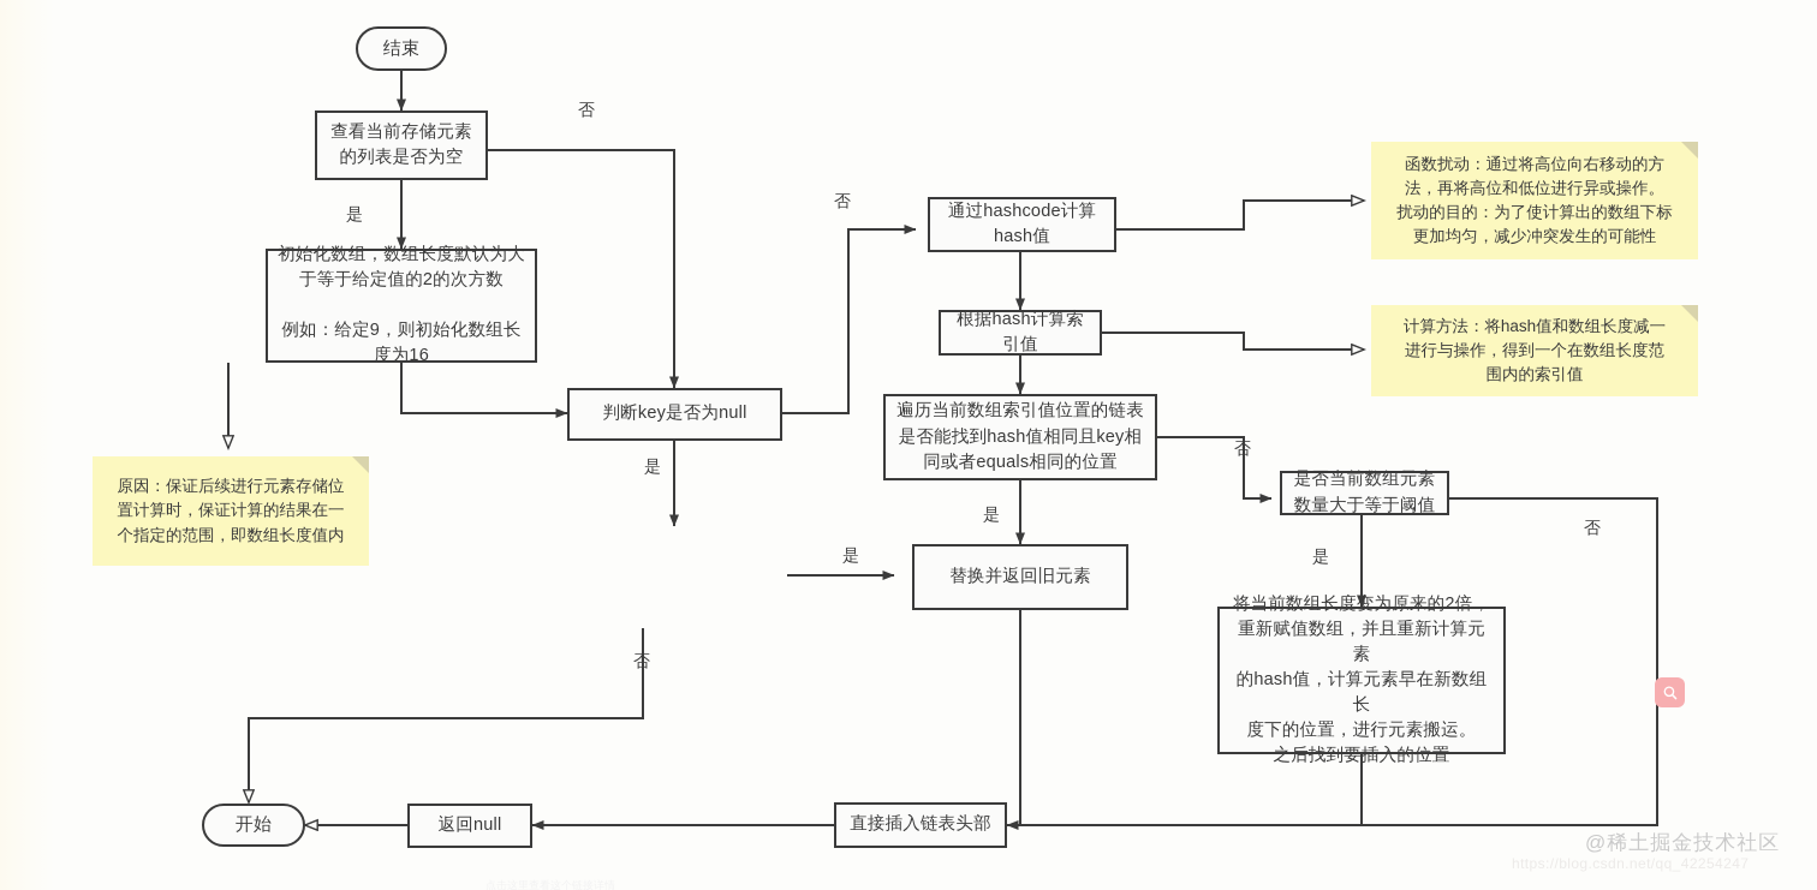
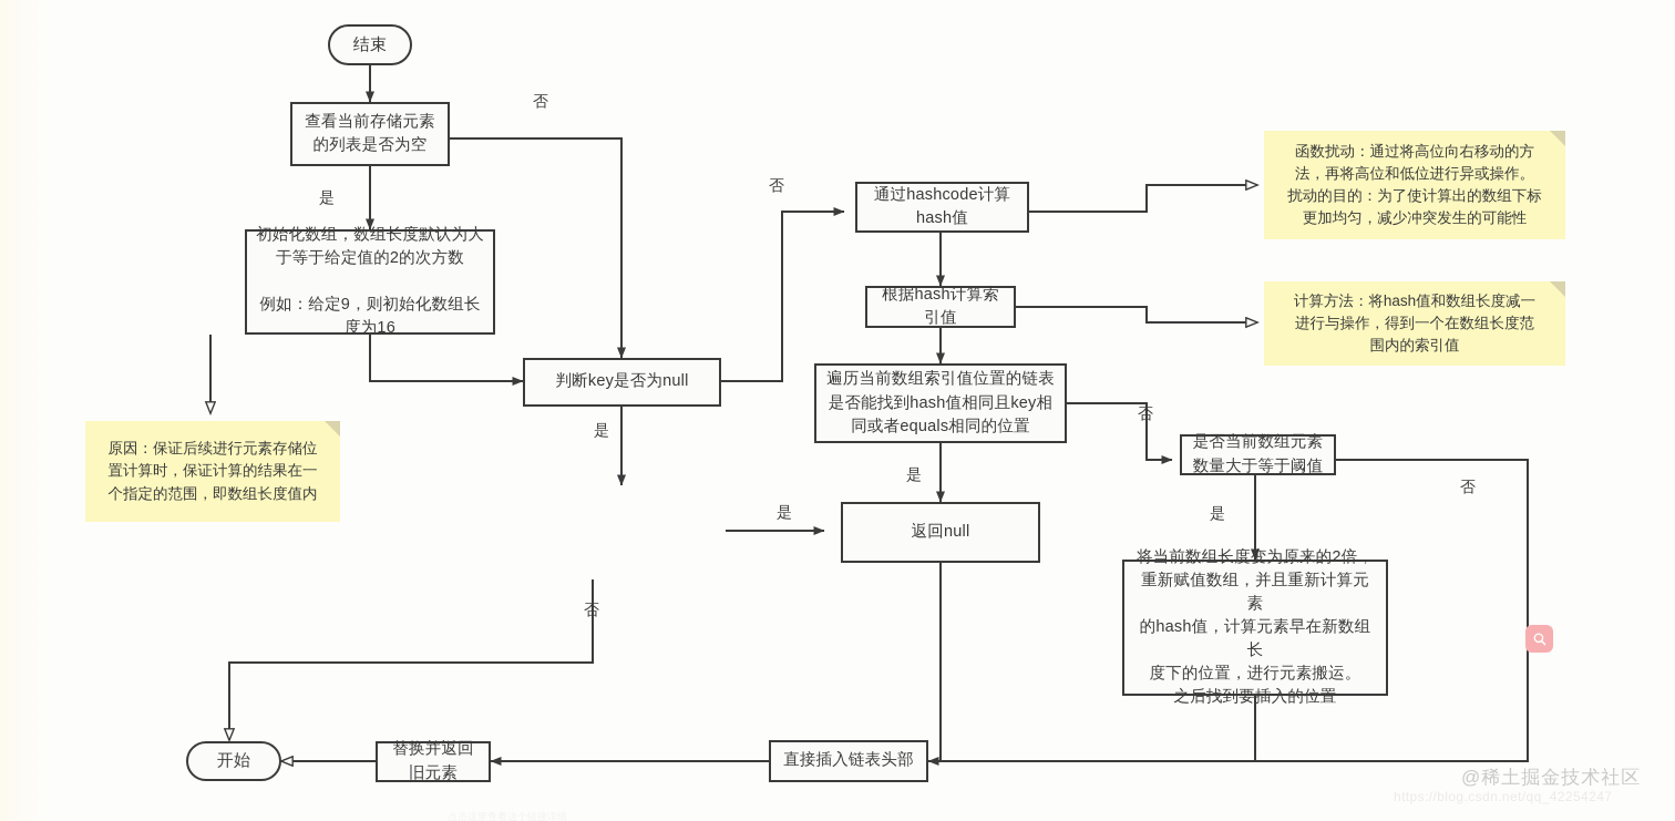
  结束
  查看当前存储元素
  的列表是否为空
  初始化数组，数组长度默认为大
  于等于给定值的2的次方数
  例如：给定9，则初始化数组长
  度为16
  判断key是否为null
  通过hashcode计算
  hash值
  根据hash计算索
  引值
  遍历当前数组索引值位置的链表
  是否能找到hash值相同且key相
  同或者equals相同的位置
- 替换并返回旧元素
+ 返回null
  是否当前数组元素
  数量大于等于阈值
  将当前数组长度变为原来的2倍，
  重新赋值数组，并且重新计算元素
  的hash值，计算元素早在新数组长
  度下的位置，进行元素搬运。
  之后找到要插入的位置
  直接插入链表头部
- 返回null
+ 替换并返回旧元素
  开始
  函数扰动：通过将高位向右移动的方
  法，再将高位和低位进行异或操作。
  扰动的目的：为了使计算出的数组下标
  更加均匀，减少冲突发生的可能性
  计算方法：将hash值和数组长度减一
  进行与操作，得到一个在数组长度范
  围内的索引值
  原因：保证后续进行元素存储位
  置计算时，保证计算的结果在一
  个指定的范围，即数组长度值内
  否
  是
  否
  是
  是
  否
  是
  否
  是
  否
  @稀土掘金技术社区
